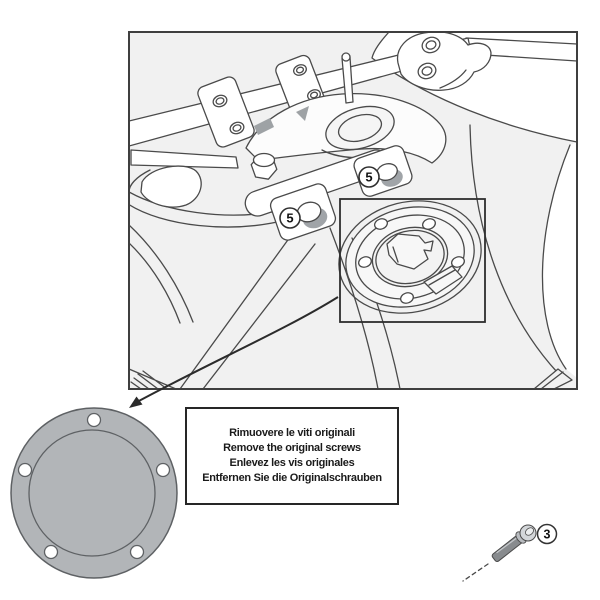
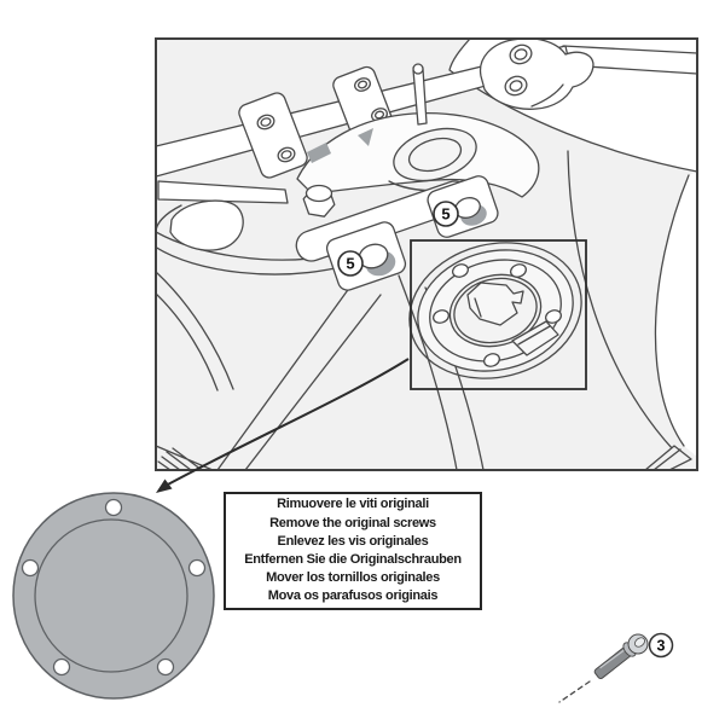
  5
  5
  3
  Rimuovere le viti originali
  Remove the original screws
  Enlevez les vis originales
  Entfernen Sie die Originalschrauben
+ Mover los tornillos originales
+ Mova os parafusos originais
